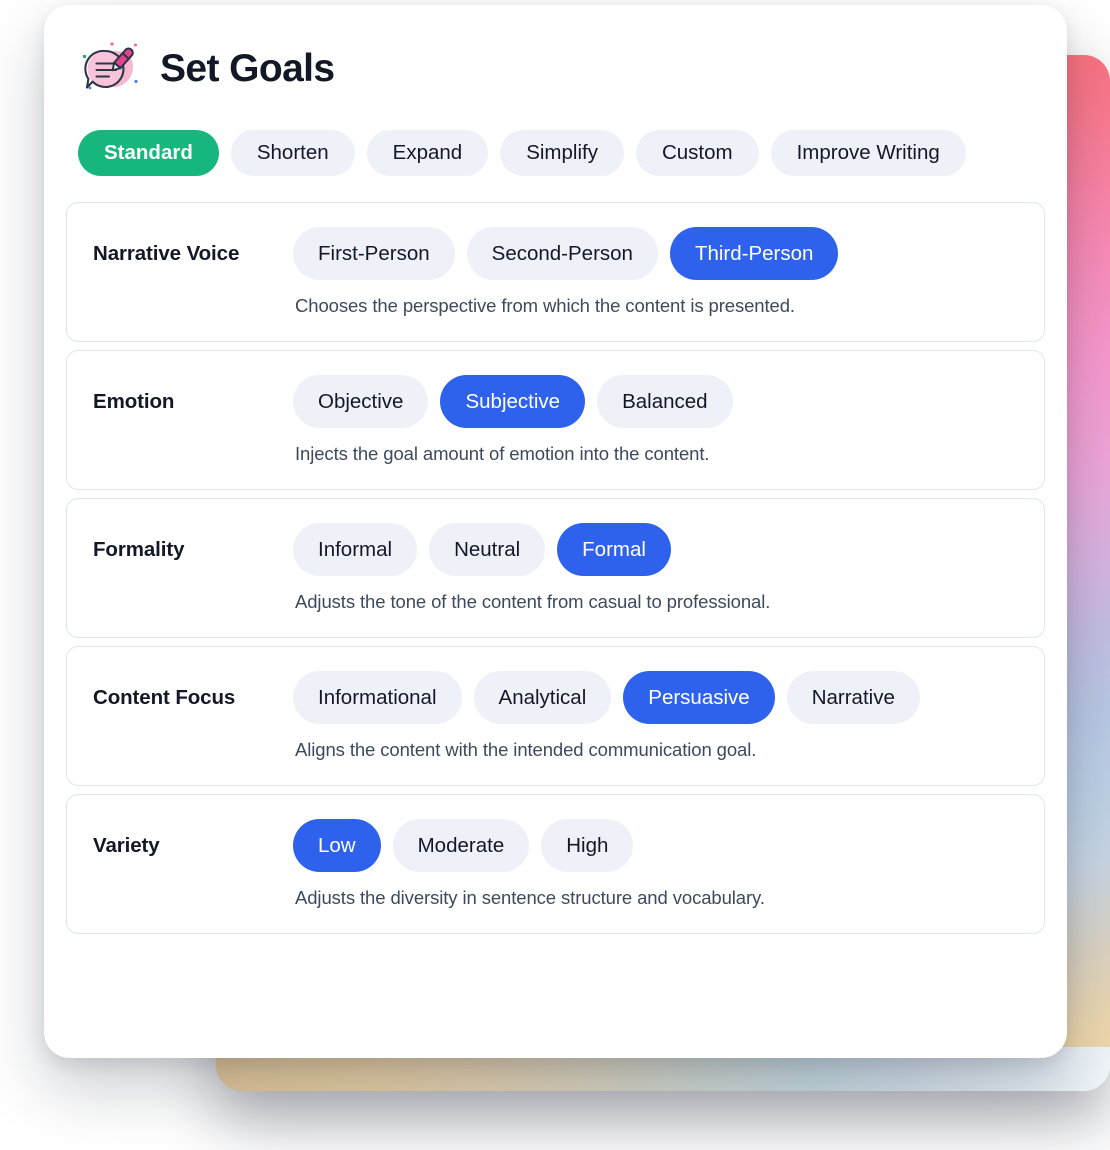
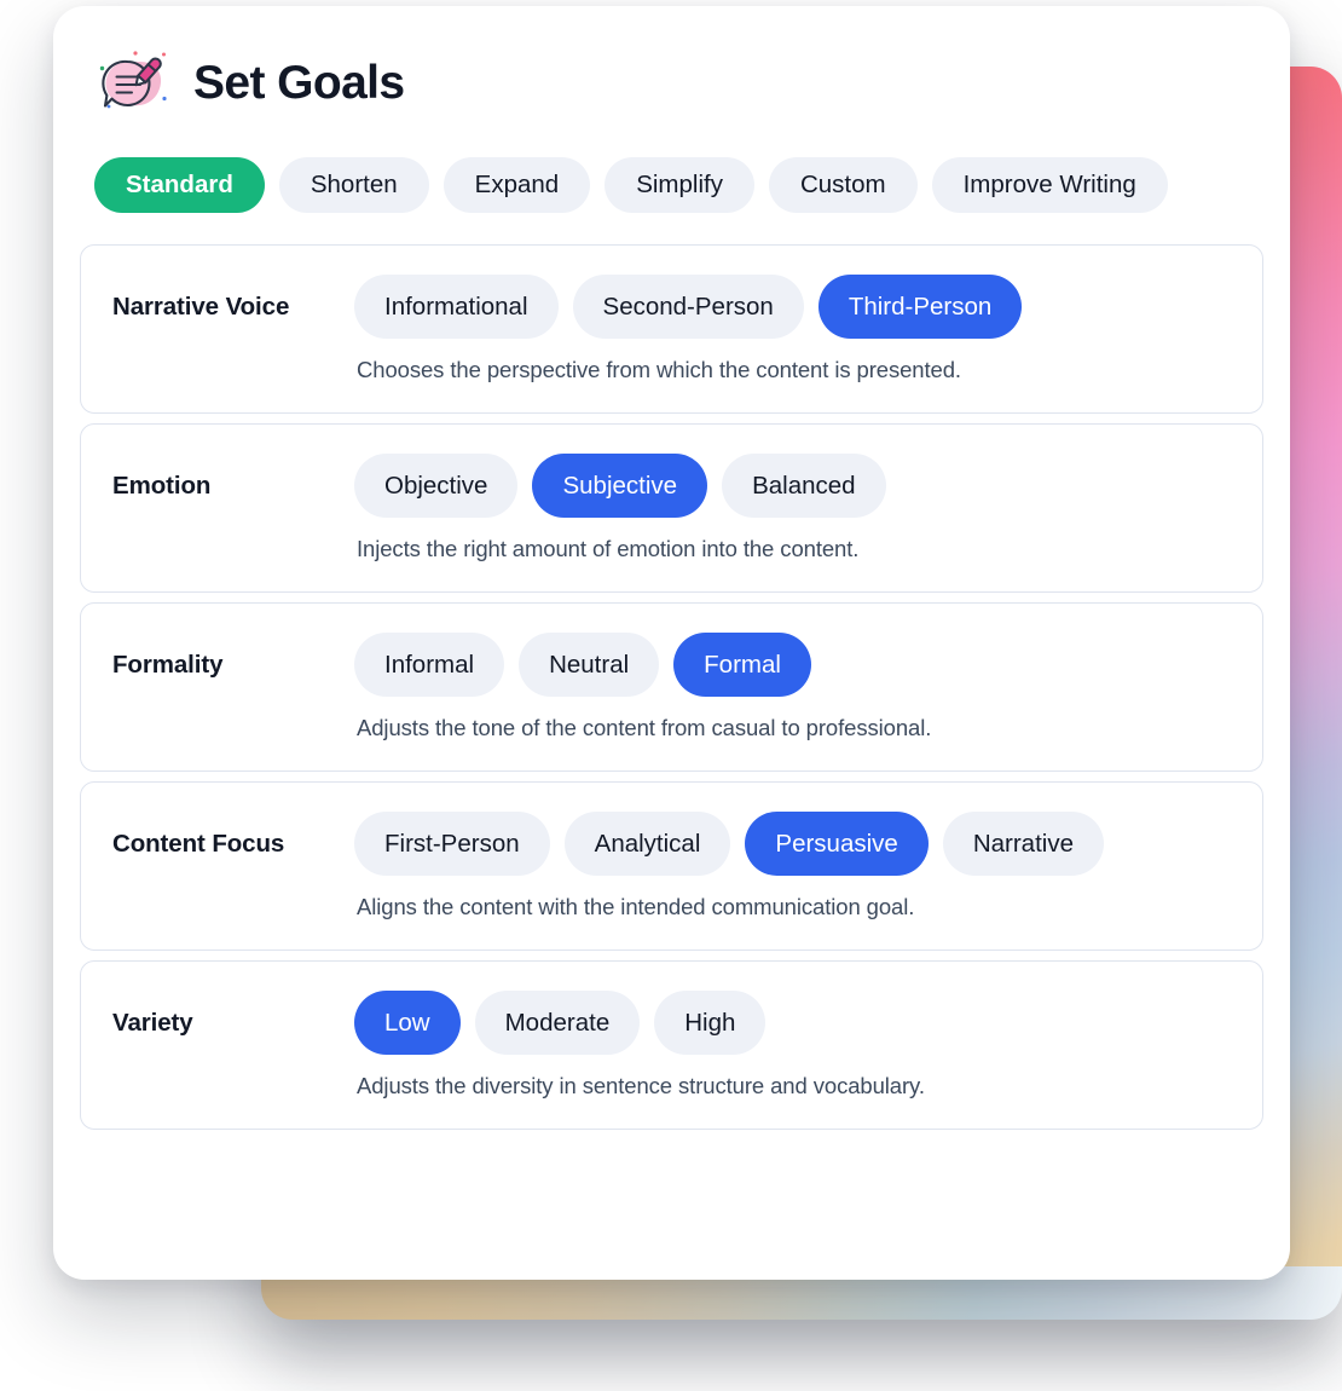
  Set Goals
  Standard
  Shorten
  Expand
  Simplify
  Custom
  Improve Writing
  Narrative Voice
- First-Person
+ Informational
  Second-Person
  Third-Person
  Chooses the perspective from which the content is presented.
  Emotion
  Objective
  Subjective
  Balanced
- Injects the goal amount of emotion into the content.
+ Injects the right amount of emotion into the content.
  Formality
  Informal
  Neutral
  Formal
  Adjusts the tone of the content from casual to professional.
  Content Focus
- Informational
+ First-Person
  Analytical
  Persuasive
  Narrative
  Aligns the content with the intended communication goal.
  Variety
  Low
  Moderate
  High
  Adjusts the diversity in sentence structure and vocabulary.
